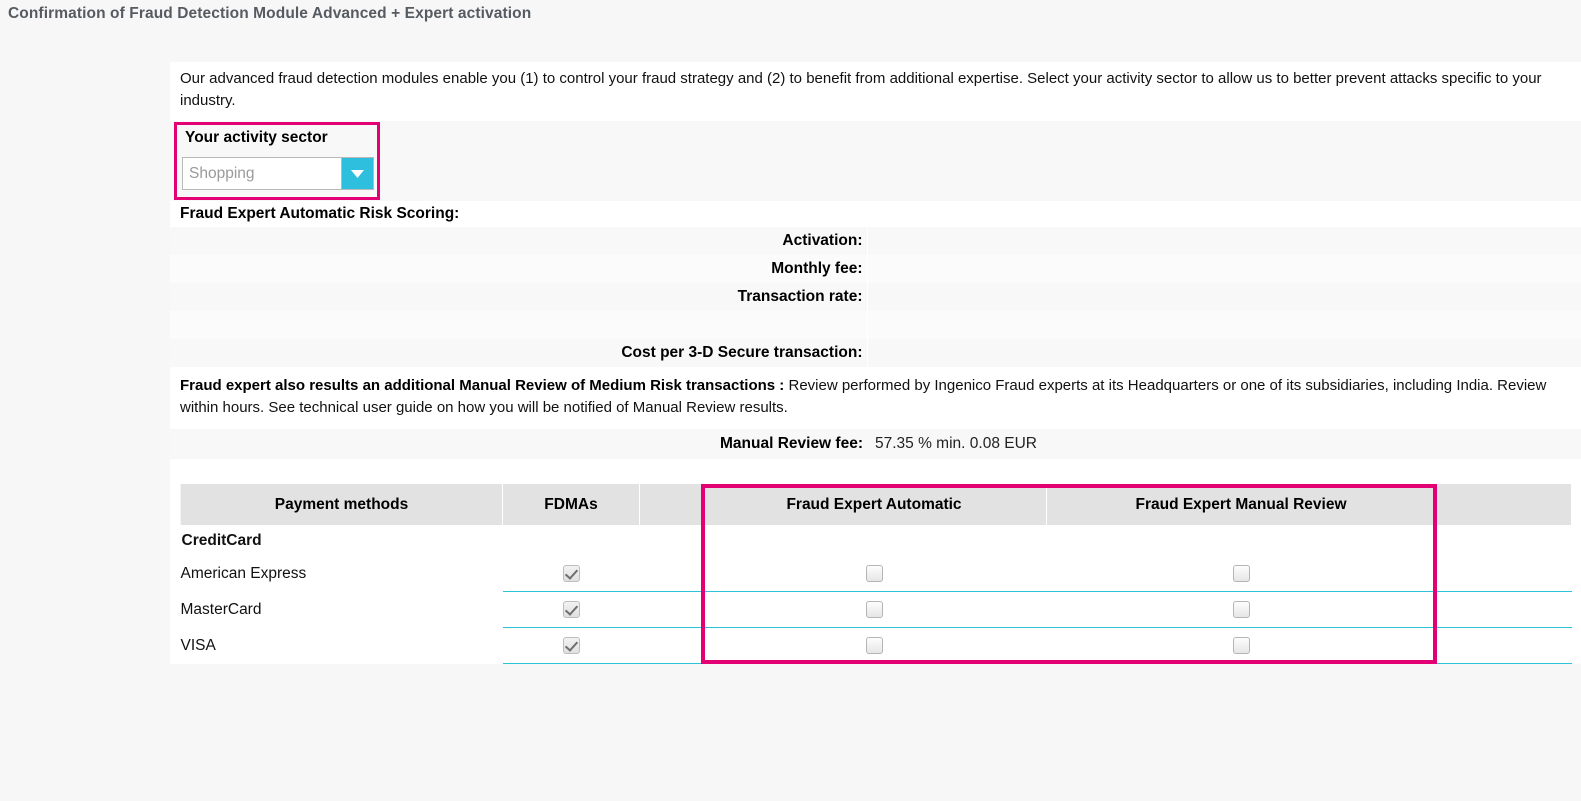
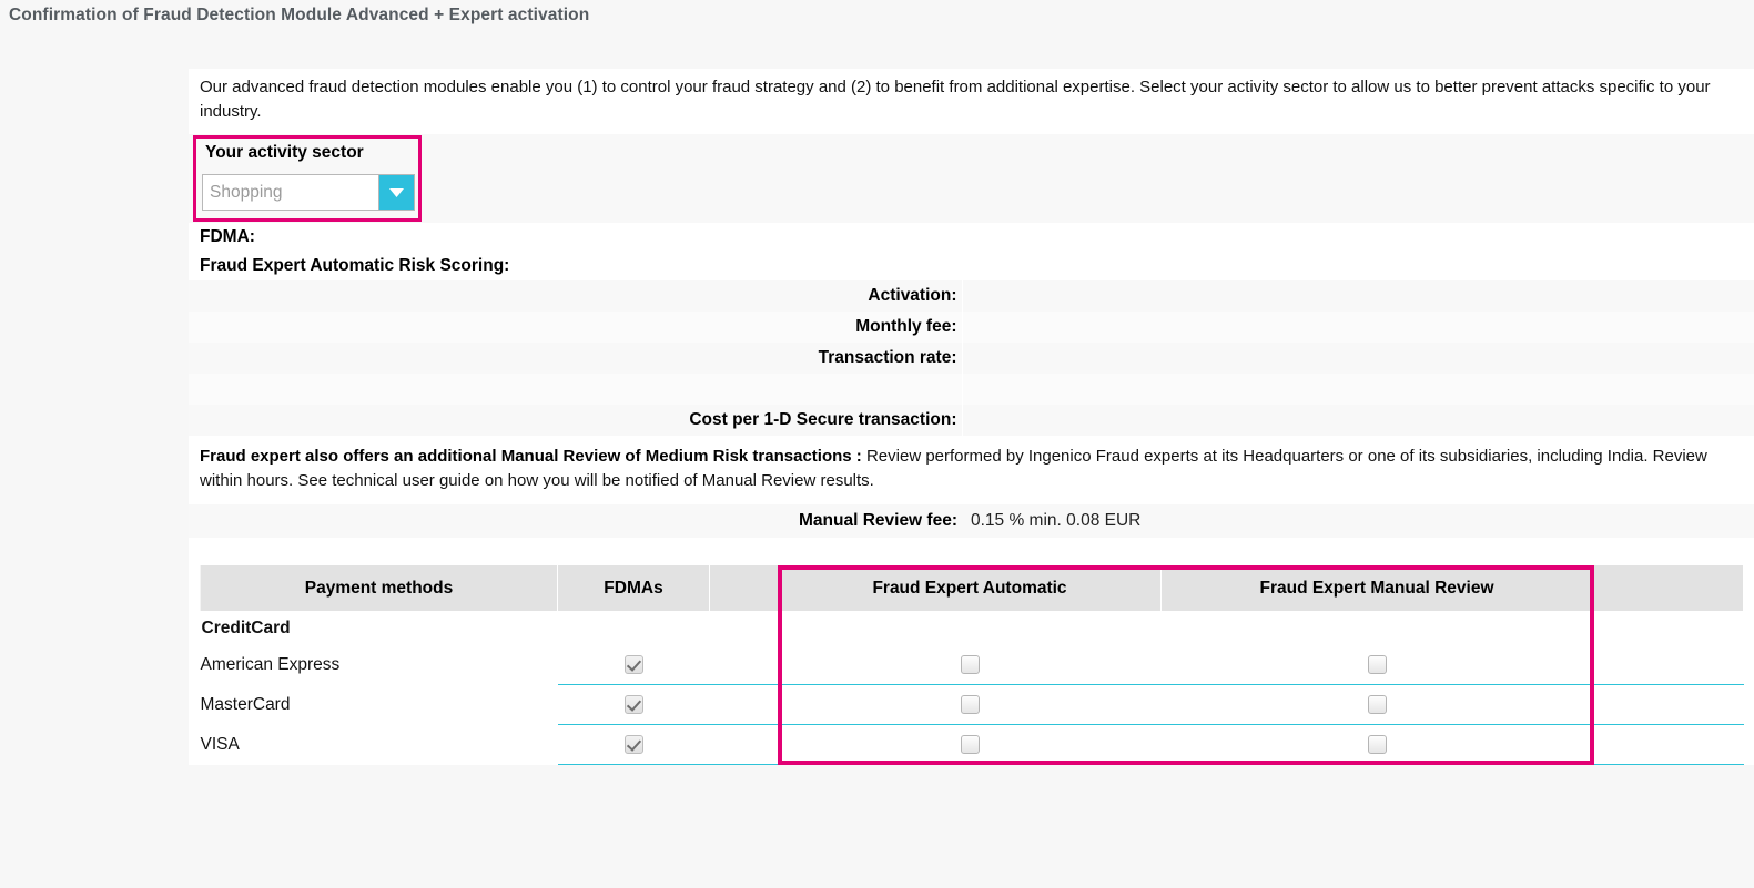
  Confirmation of Fraud Detection Module Advanced + Expert activation
  Our advanced fraud detection modules enable you (1) to control your fraud strategy and (2) to benefit from additional expertise. Select your activity sector to allow us to better prevent attacks specific to your industry.
  Your activity sector
  Shopping
+ FDMA:
  Fraud Expert Automatic Risk Scoring:
  Activation:
  Monthly fee:
  Transaction rate:
- Cost per 3-D Secure transaction:
+ Cost per 1-D Secure transaction:
- Fraud expert also results an additional Manual Review of Medium Risk transactions : Review performed by Ingenico Fraud experts at its Headquarters or one of its subsidiaries, including India. Review within hours. See technical user guide on how you will be notified of Manual Review results.
+ Fraud expert also offers an additional Manual Review of Medium Risk transactions : Review performed by Ingenico Fraud experts at its Headquarters or one of its subsidiaries, including India. Review within hours. See technical user guide on how you will be notified of Manual Review results.
  Manual Review fee:
- 57.35 % min. 0.08 EUR
+ 0.15 % min. 0.08 EUR
  Payment methods	FDMAs		Fraud Expert Automatic	Fraud Expert Manual Review
  CreditCard
  American Express
  MasterCard
  VISA
